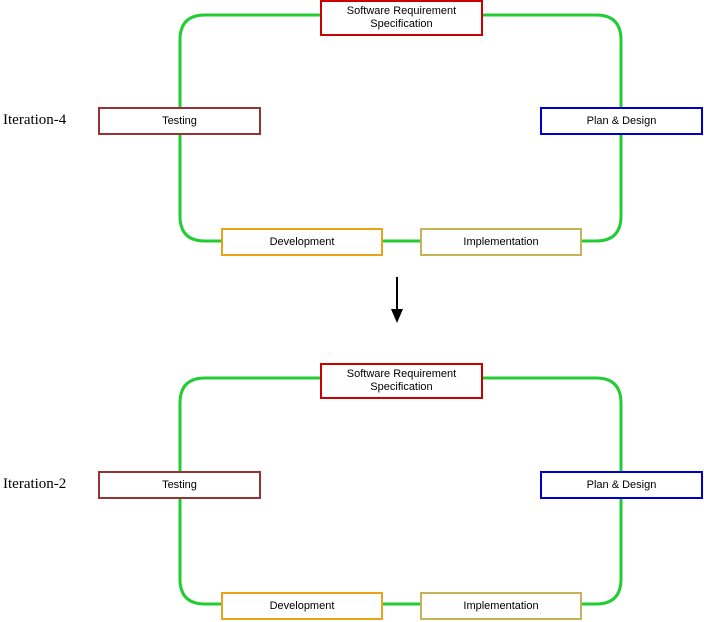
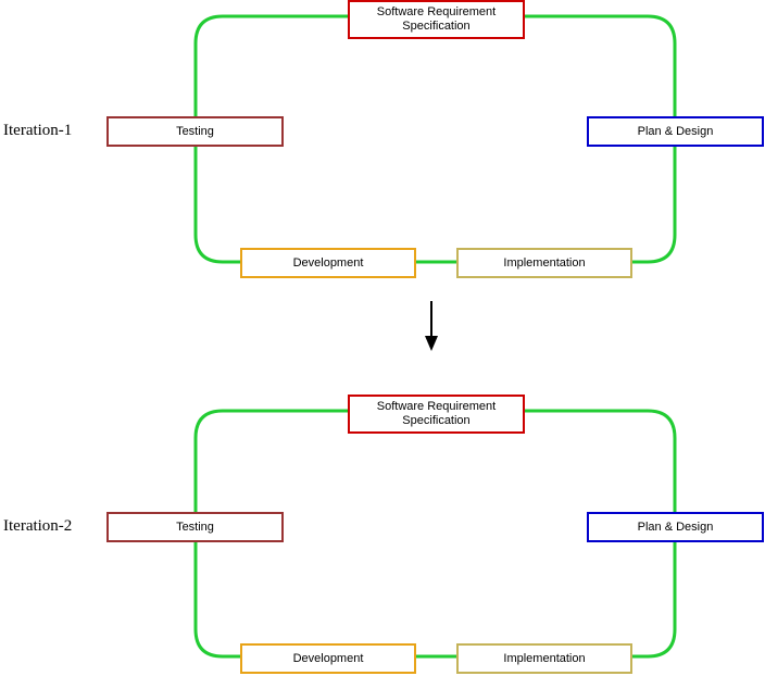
- Iteration-4
+ Iteration-1
  Software Requirement
  Specification
  Testing
  Plan & Design
  Development
  Implementation
  Iteration-2
  Software Requirement
  Specification
  Testing
  Plan & Design
  Development
  Implementation
